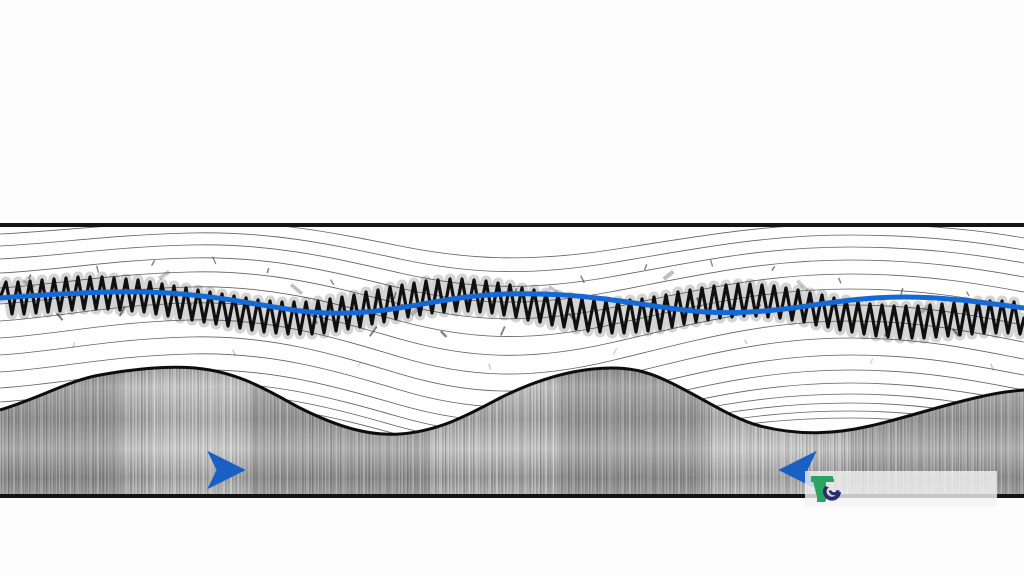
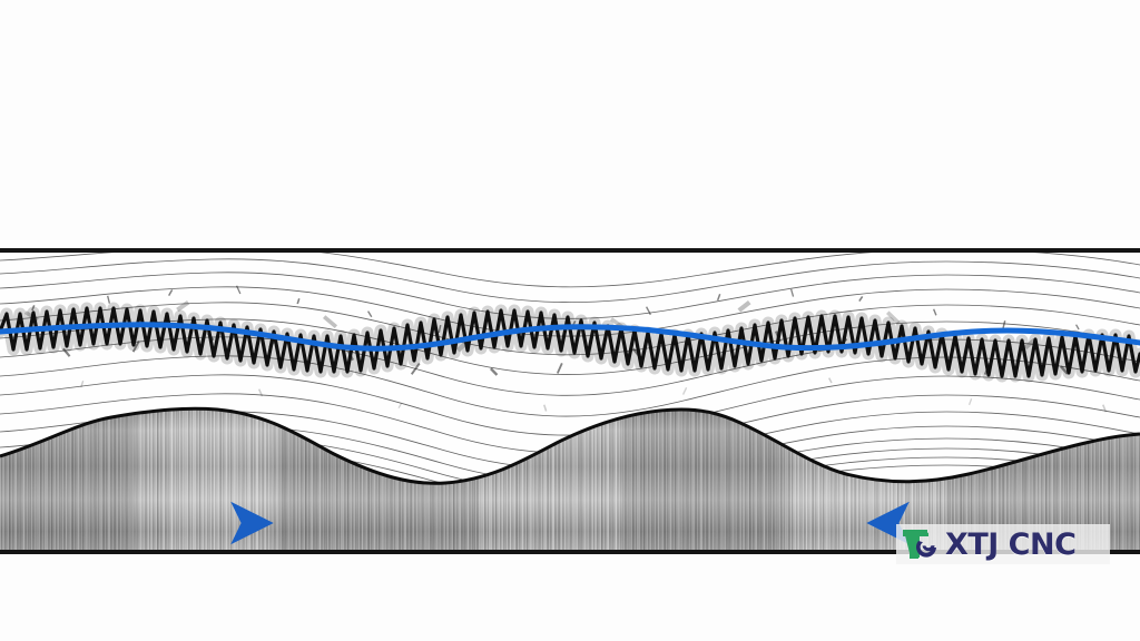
+ XTJ CNC
